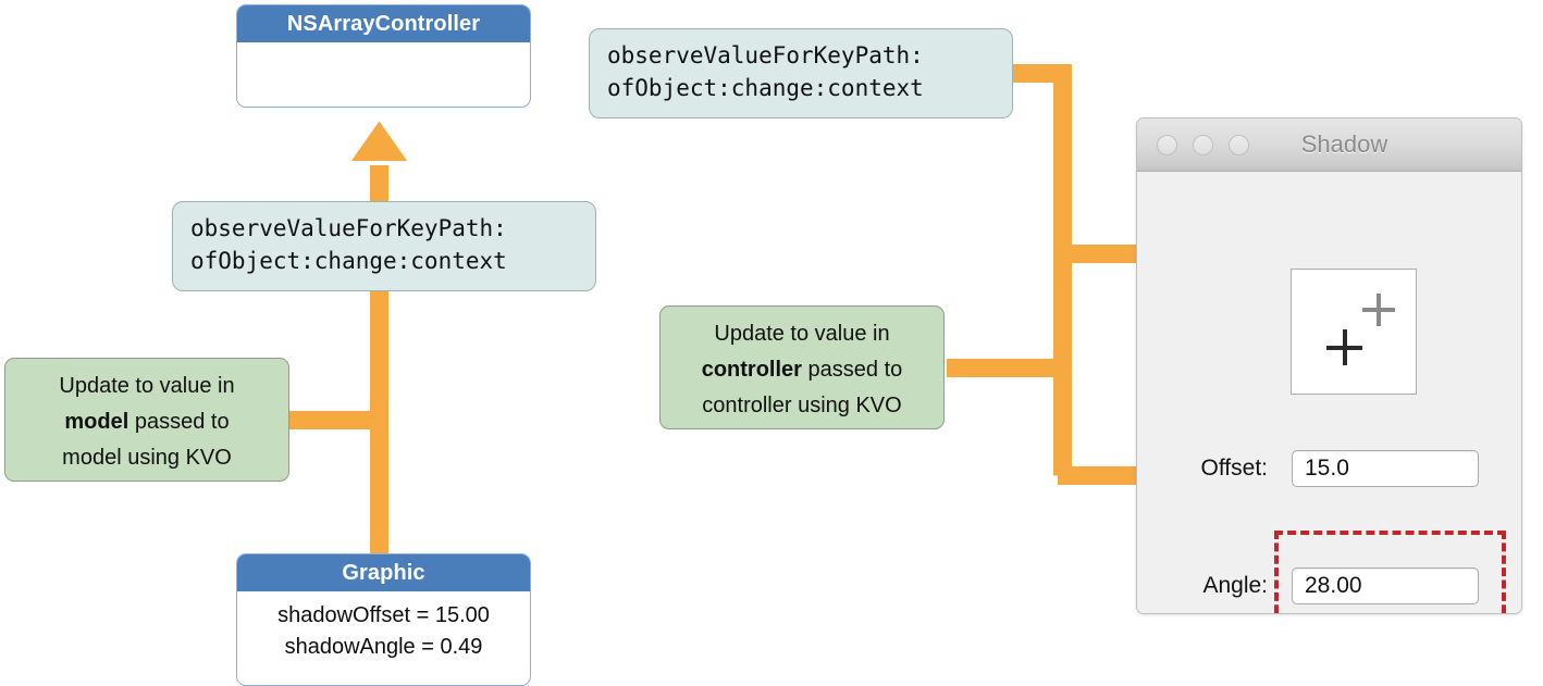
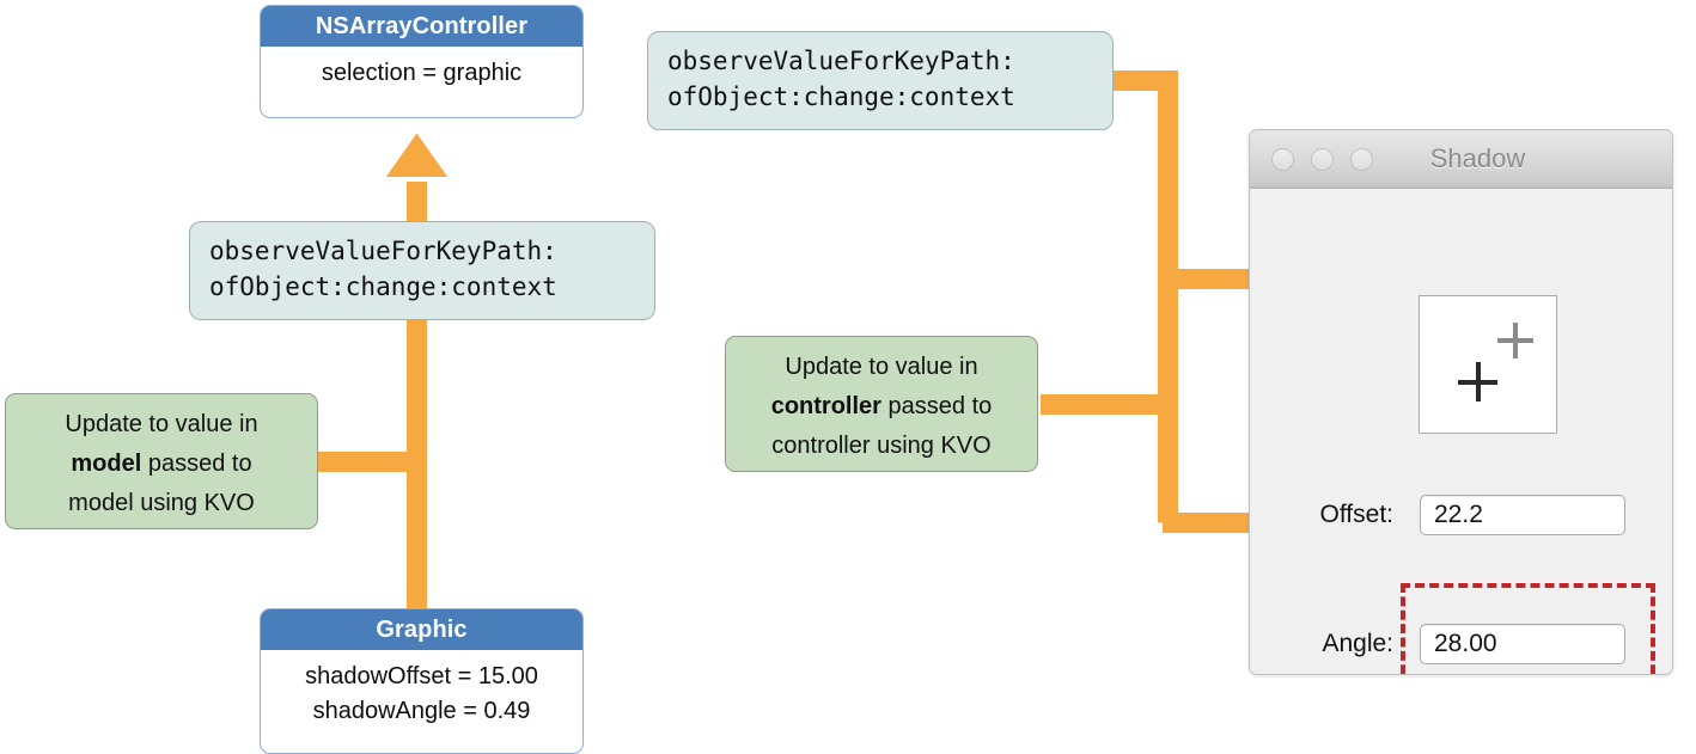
  NSArrayController
+ selection = graphic
  Graphic
  shadowOffset = 15.00
  shadowAngle = 0.49
  observeValueForKeyPath:
  ofObject:change:context
  observeValueForKeyPath:
  ofObject:change:context
  Update to value in
  model passed to
  model using KVO
  Update to value in
  controller passed to
  controller using KVO
  Shadow
  Offset:
- 15.0
+ 22.2
  Angle:
  28.00
